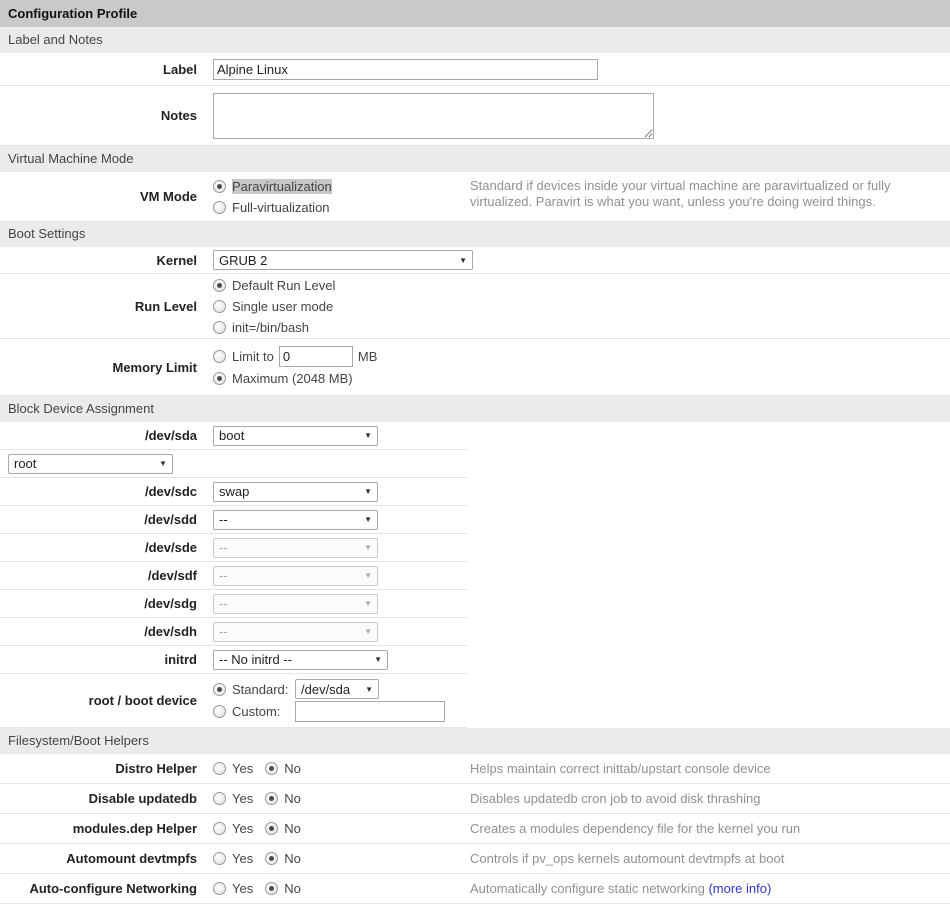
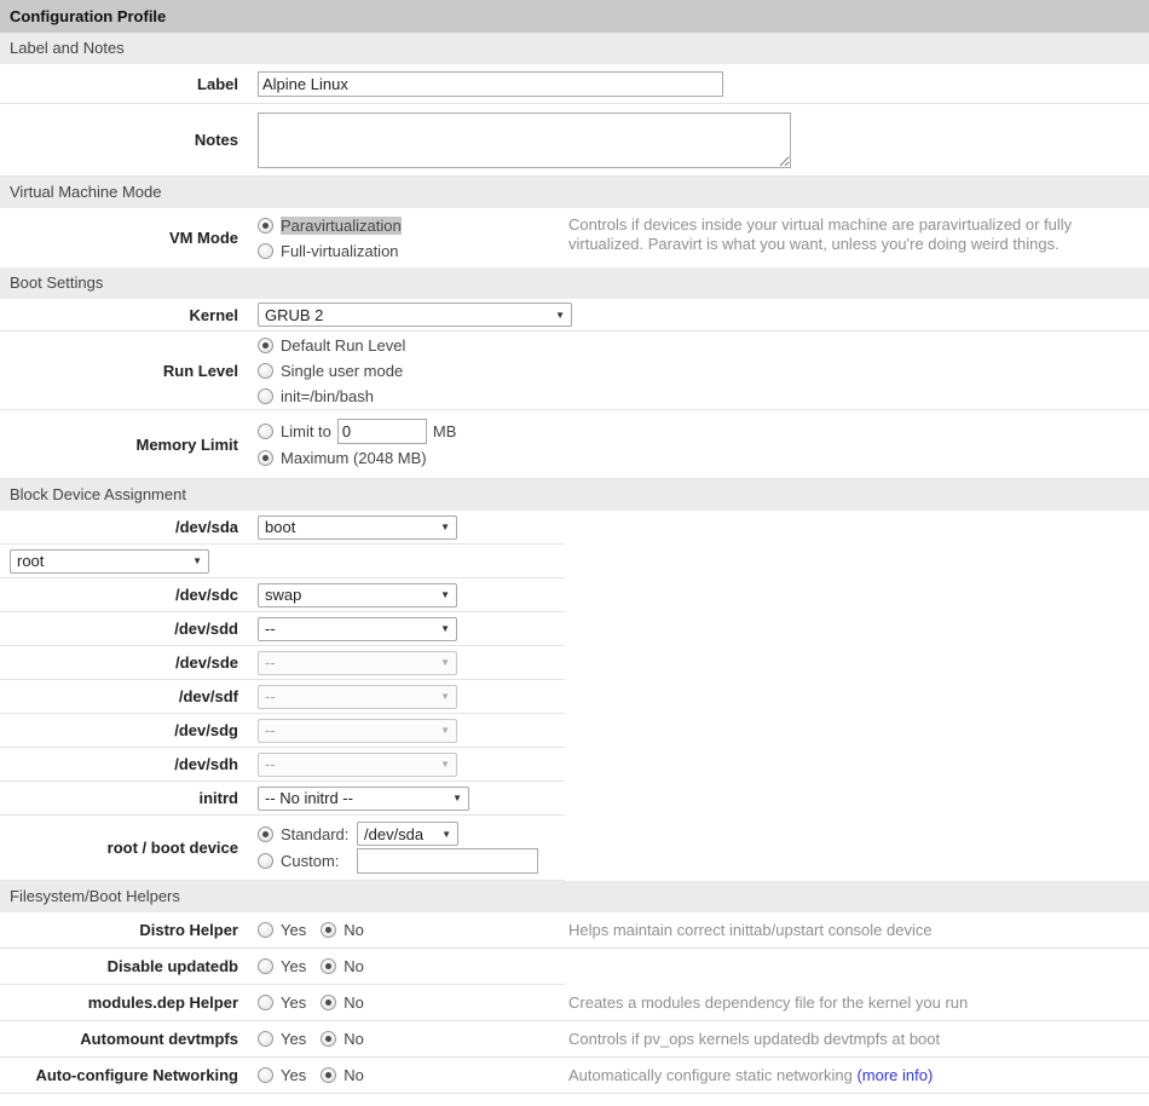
  Configuration Profile
  Label and Notes
  Label
  Alpine Linux
  Notes
  Virtual Machine Mode
  VM Mode
  Paravirtualization
  Full-virtualization
- Standard if devices inside your virtual machine are paravirtualized or fully virtualized. Paravirt is what you want, unless you're doing weird things.
+ Controls if devices inside your virtual machine are paravirtualized or fully virtualized. Paravirt is what you want, unless you're doing weird things.
  Boot Settings
  Kernel
  GRUB 2
  ▼
  Run Level
  Default Run Level
  Single user mode
  init=/bin/bash
  Memory Limit
  Limit to
  0
  MB
  Maximum (2048 MB)
  Block Device Assignment
  /dev/sda
  boot
  ▼
  root
  ▼
  /dev/sdc
  swap
  ▼
  /dev/sdd
  --
  ▼
  /dev/sde
  --
  ▼
  /dev/sdf
  --
  ▼
  /dev/sdg
  --
  ▼
  /dev/sdh
  --
  ▼
  initrd
  -- No initrd --
  ▼
  root / boot device
  Standard:
  /dev/sda
  ▼
  Custom:
  Filesystem/Boot Helpers
  Distro Helper
  Yes
  No
  Helps maintain correct inittab/upstart console device
  Disable updatedb
  Yes
  No
- Disables updatedb cron job to avoid disk thrashing
  modules.dep Helper
  Yes
  No
  Creates a modules dependency file for the kernel you run
  Automount devtmpfs
  Yes
  No
- Controls if pv_ops kernels automount devtmpfs at boot
+ Controls if pv_ops kernels updatedb devtmpfs at boot
  Auto-configure Networking
  Yes
  No
  Automatically configure static networking
  (more info)
